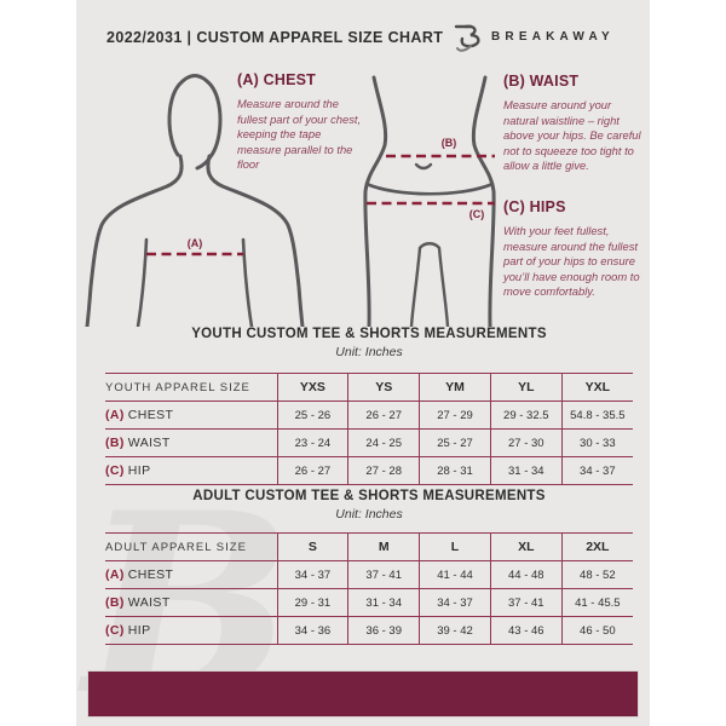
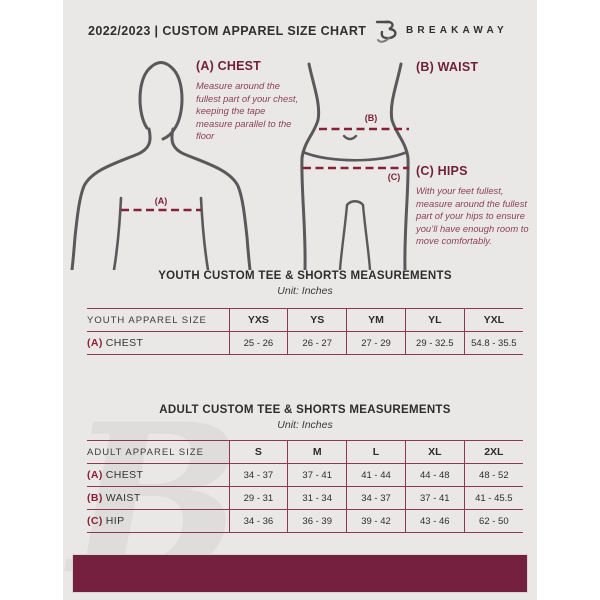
- 2022/2031 | CUSTOM APPAREL SIZE CHART
+ 2022/2023 | CUSTOM APPAREL SIZE CHART
  BREAKAWAY
  (A)
  (B)
  (C)
  (A) CHEST
  Measure around the fullest part of your chest, keeping the tape measure parallel to the floor
  (B) WAIST
- Measure around your natural waistline – right above your hips. Be careful not to squeeze too tight to allow a little give.
  (C) HIPS
  With your feet fullest, measure around the fullest part of your hips to ensure you’ll have enough room to move comfortably.
  B
  YOUTH CUSTOM TEE & SHORTS MEASUREMENTS
  Unit: Inches
  YOUTH APPAREL SIZE	YXS	YS	YM	YL	YXL
  (A) CHEST	25 - 26	26 - 27	27 - 29	29 - 32.5	54.8 - 35.5
- (B) WAIST	23 - 24	24 - 25	25 - 27	27 - 30	30 - 33
- (C) HIP	26 - 27	27 - 28	28 - 31	31 - 34	34 - 37
  ADULT CUSTOM TEE & SHORTS MEASUREMENTS
  Unit: Inches
  ADULT APPAREL SIZE	S	M	L	XL	2XL
  (A) CHEST	34 - 37	37 - 41	41 - 44	44 - 48	48 - 52
  (B) WAIST	29 - 31	31 - 34	34 - 37	37 - 41	41 - 45.5
- (C) HIP	34 - 36	36 - 39	39 - 42	43 - 46	46 - 50
+ (C) HIP	34 - 36	36 - 39	39 - 42	43 - 46	62 - 50
